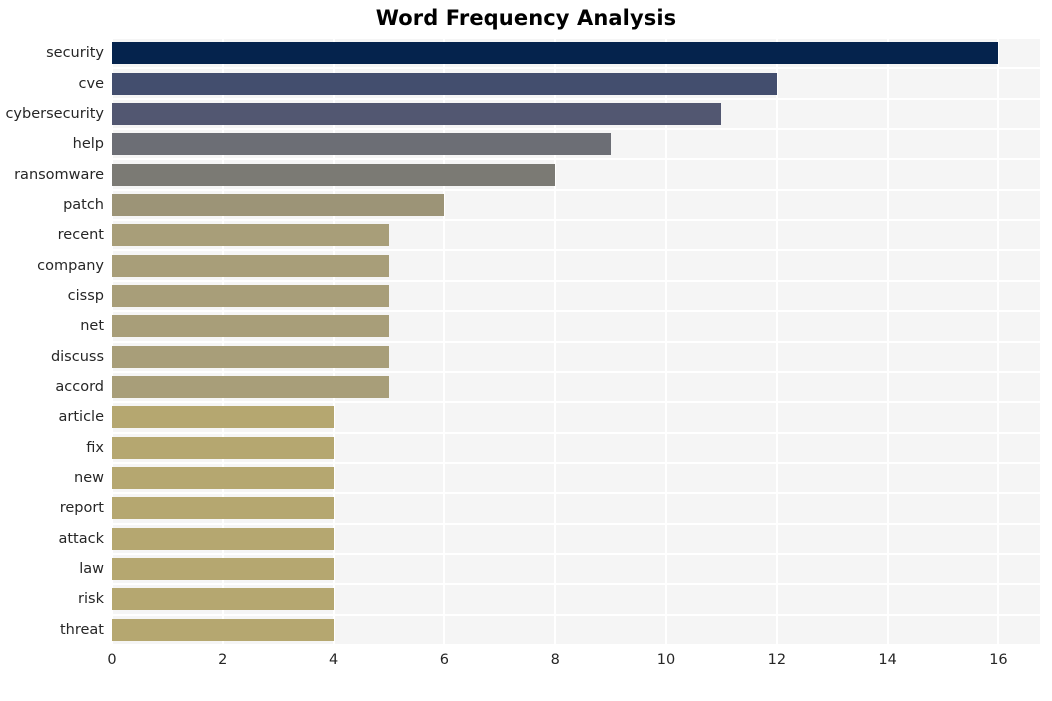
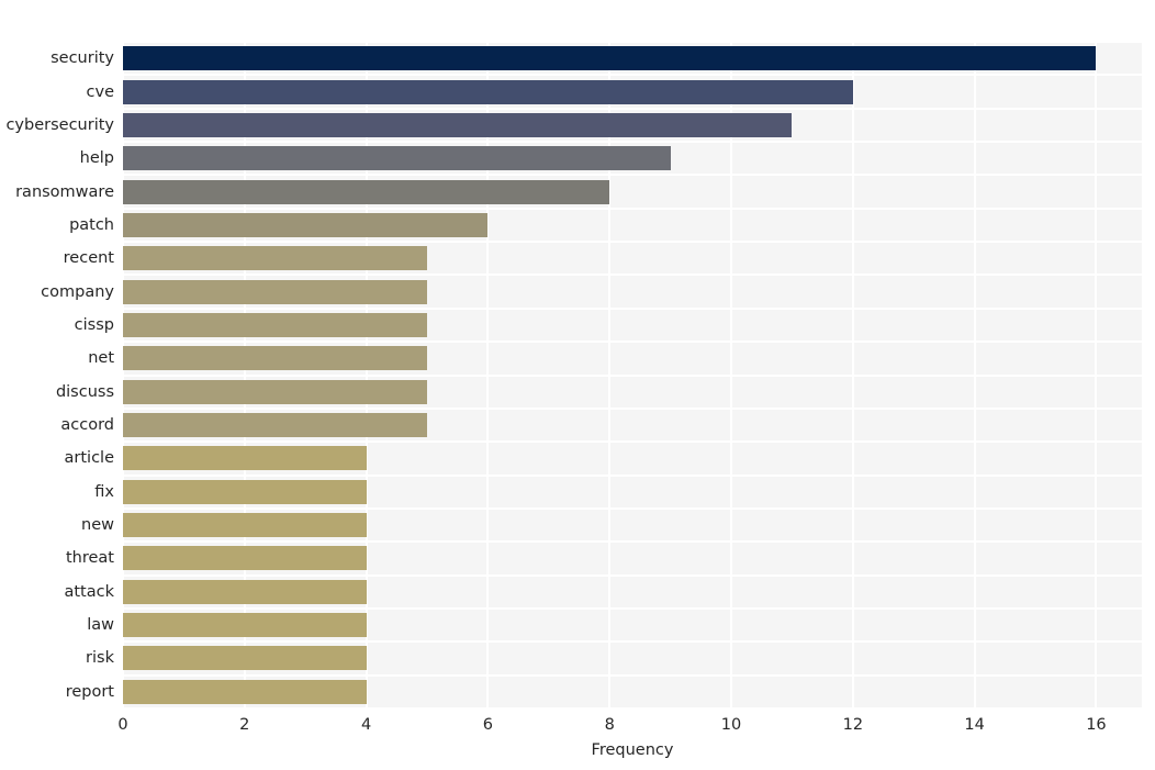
- Word Frequency Analysis
  security
  cve
  cybersecurity
  help
  ransomware
  patch
  recent
  company
  cissp
  net
  discuss
  accord
  article
  fix
  new
- report
+ threat
  attack
  law
  risk
- threat
+ report
  0
  2
  4
  6
  8
  10
  12
  14
  16
+ Frequency
